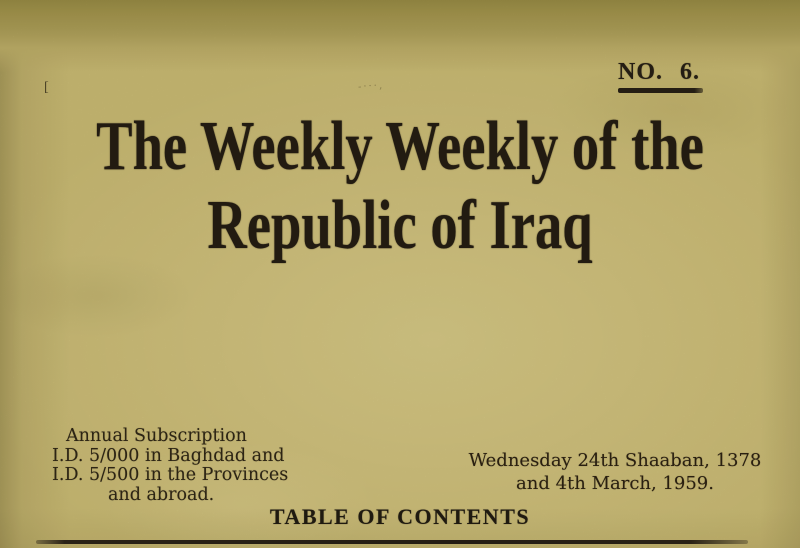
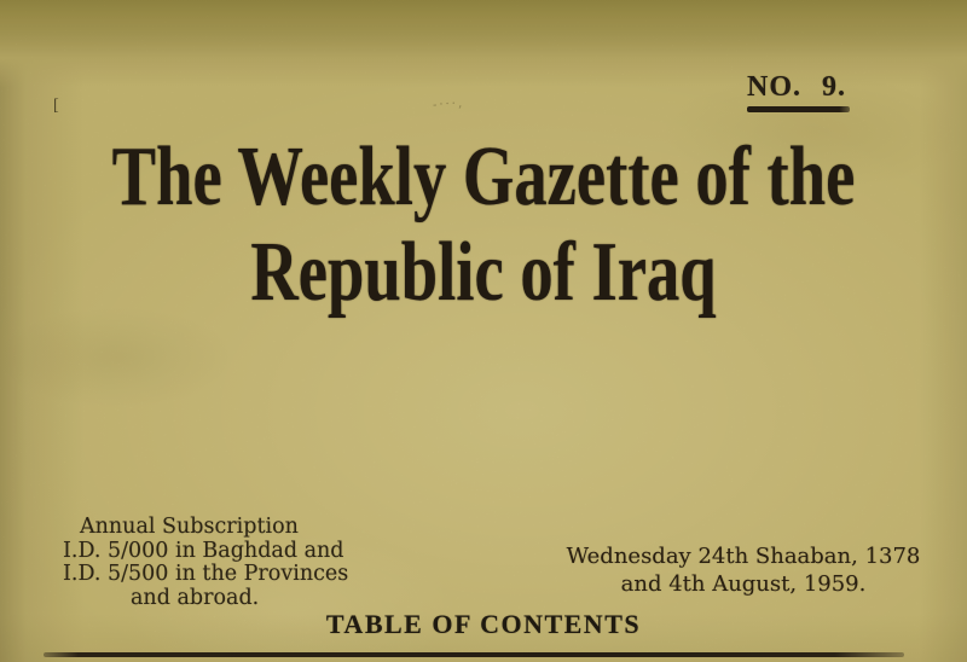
  [
- NO. 6.
+ NO. 9.
- The Weekly Weekly of the
+ The Weekly Gazette of the
  Republic of Iraq
  Annual Subscription
  I.D. 5/000 in Baghdad and
  I.D. 5/500 in the Provinces
  and abroad.
  Wednesday 24th Shaaban, 1378
- and 4th March, 1959.
+ and 4th August, 1959.
  TABLE OF CONTENTS
